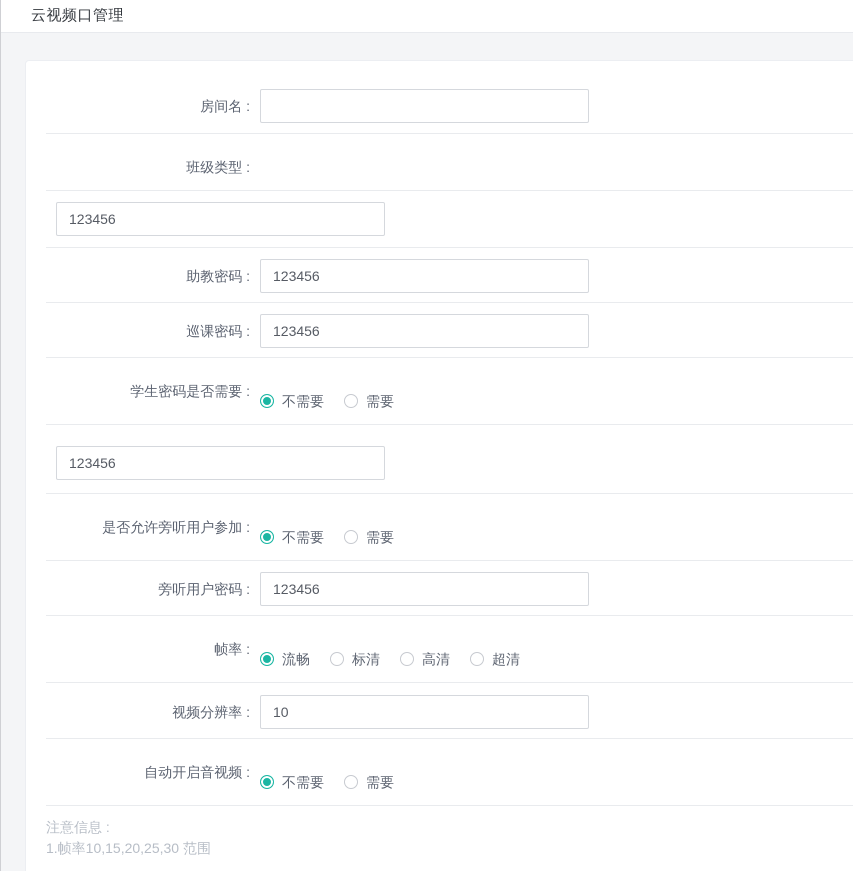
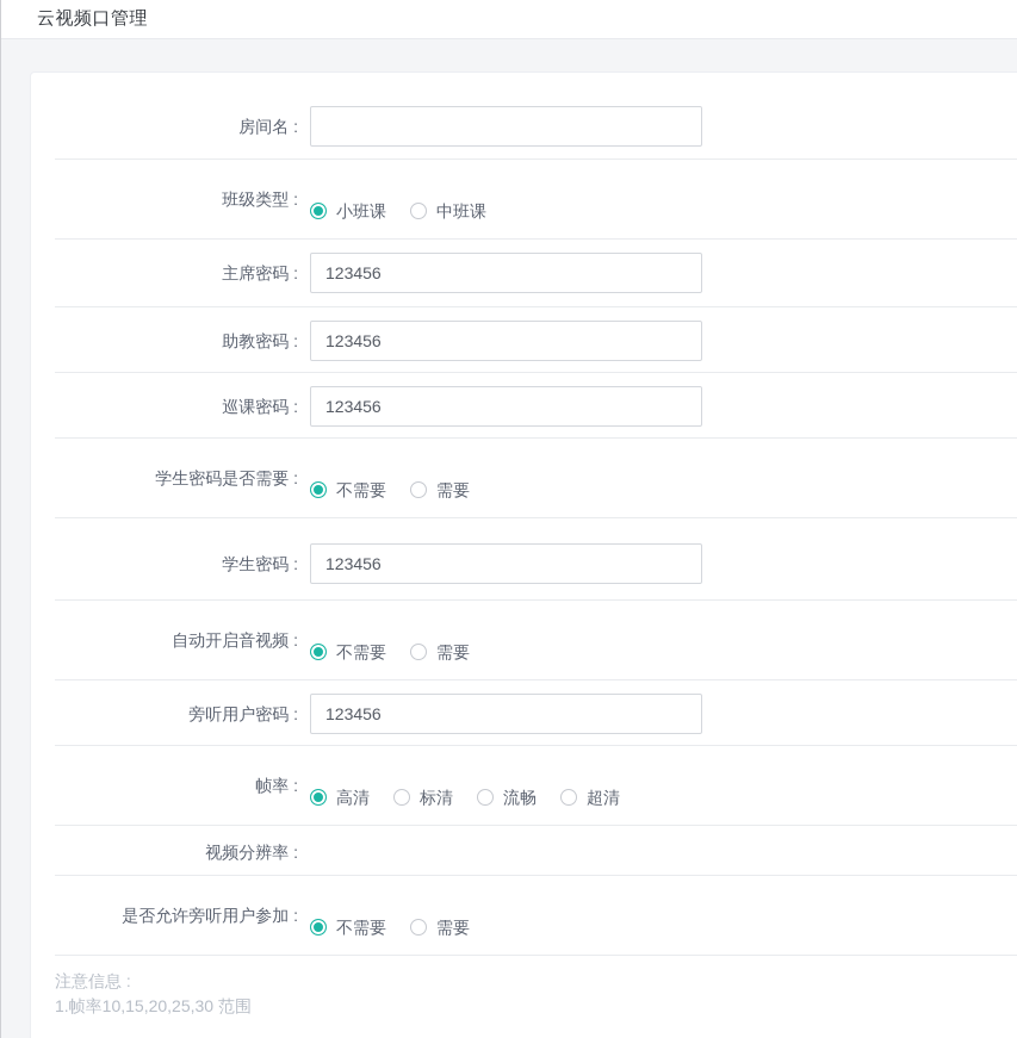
  云视频口管理
  房间名 :
  班级类型 :
+ 小班课
+ 中班课
+ 主席密码 :
  123456
  助教密码 :
  123456
  巡课密码 :
  123456
  学生密码是否需要 :
  不需要
  需要
+ 学生密码 :
  123456
- 是否允许旁听用户参加 :
+ 自动开启音视频 :
  不需要
  需要
  旁听用户密码 :
  123456
  帧率 :
- 流畅
+ 高清
  标清
- 高清
+ 流畅
  超清
  视频分辨率 :
- 10
- 自动开启音视频 :
+ 是否允许旁听用户参加 :
  不需要
  需要
  注意信息 :
  1.帧率10,15,20,25,30 范围
